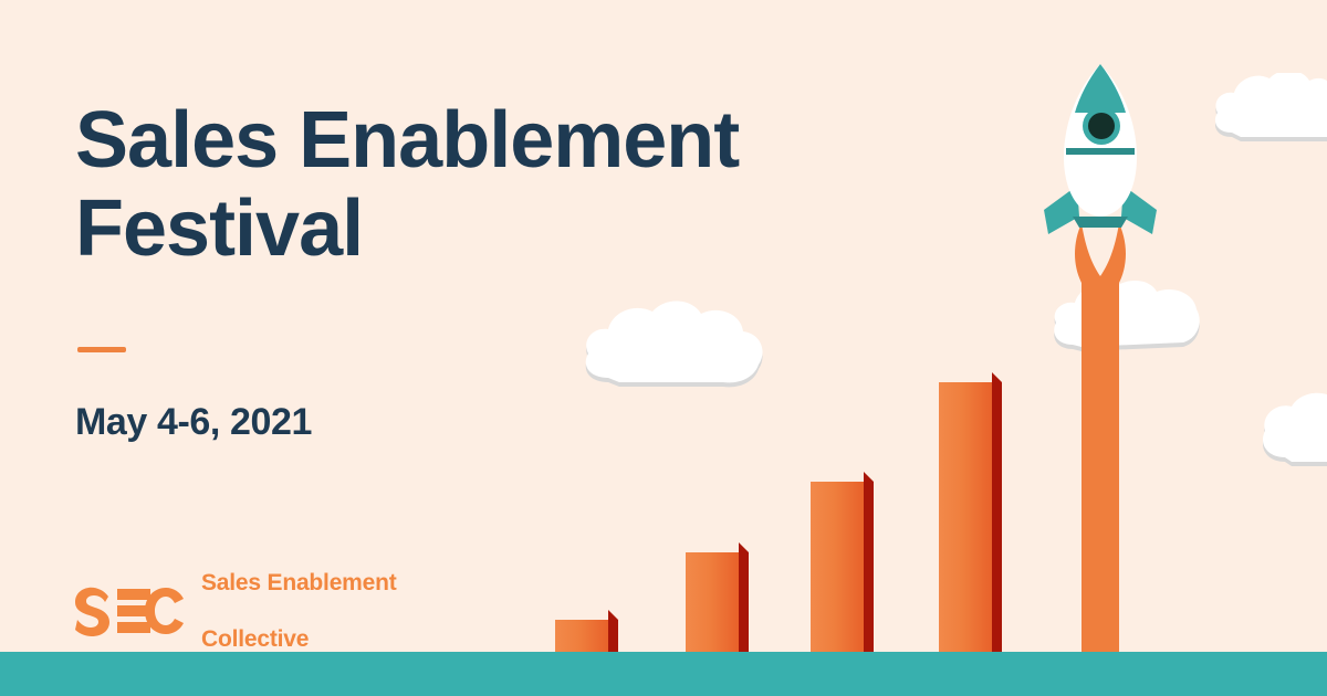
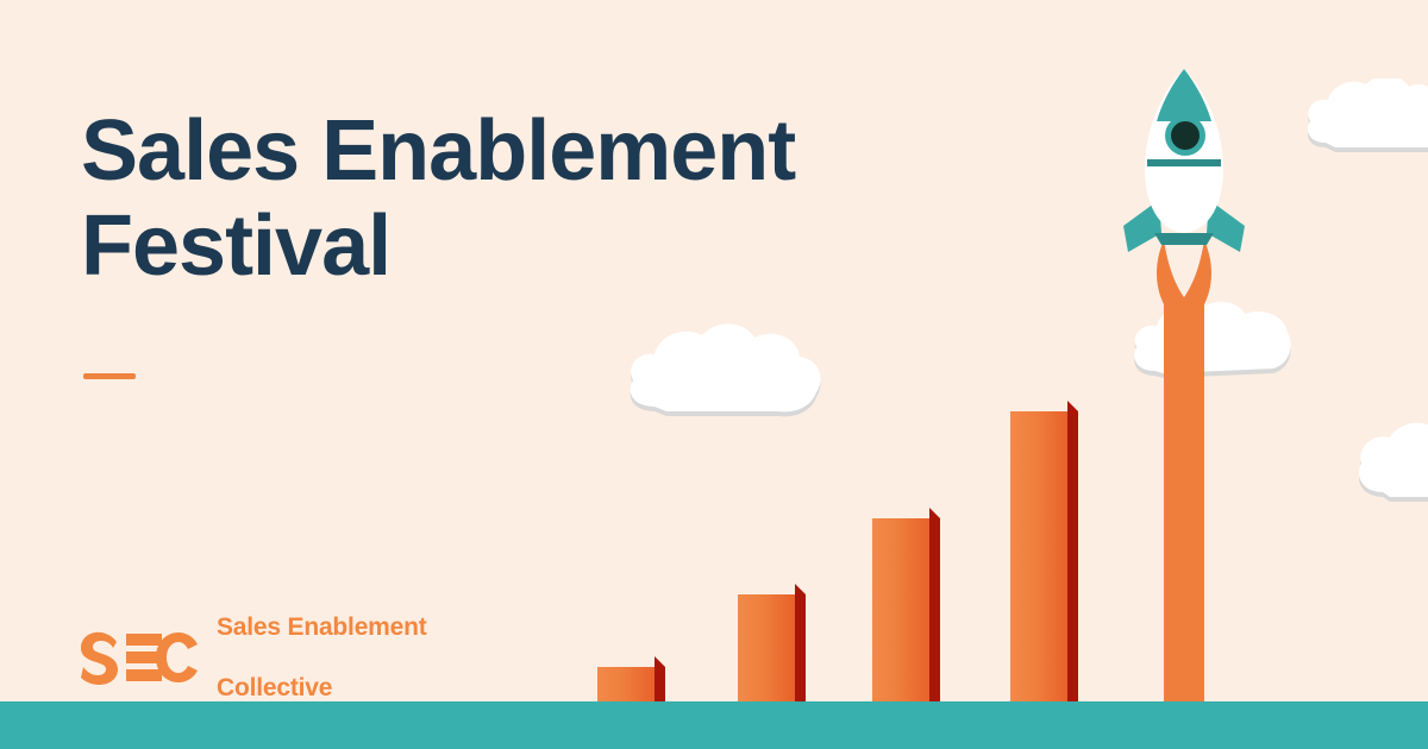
  Sales Enablement
  Festival
- May 4-6, 2021
  Sales Enablement
  Collective
